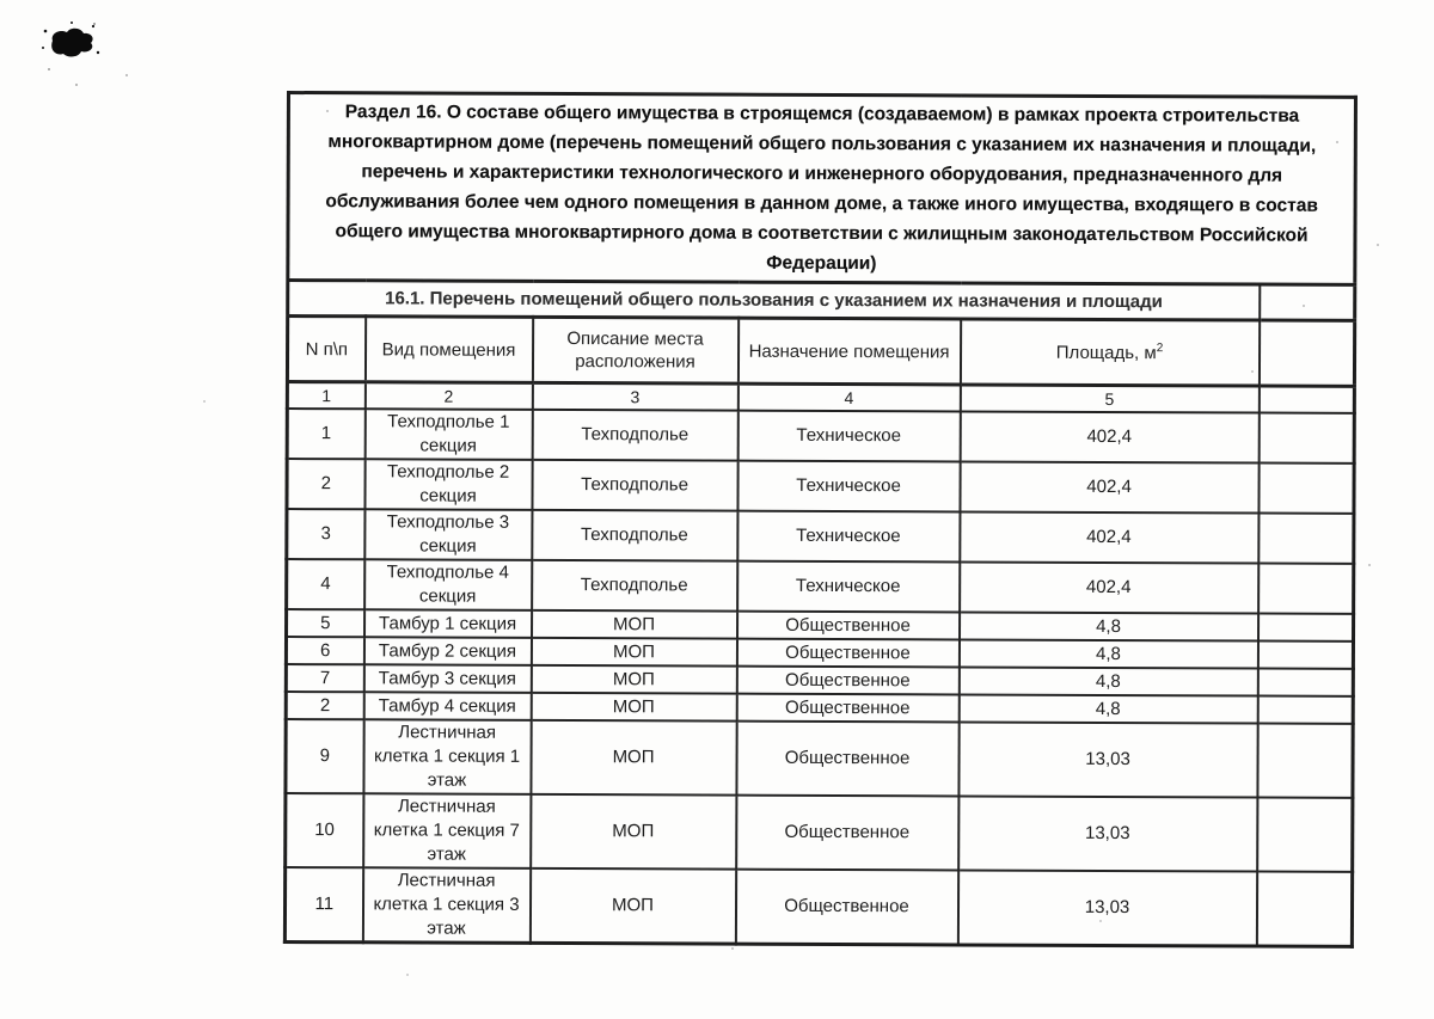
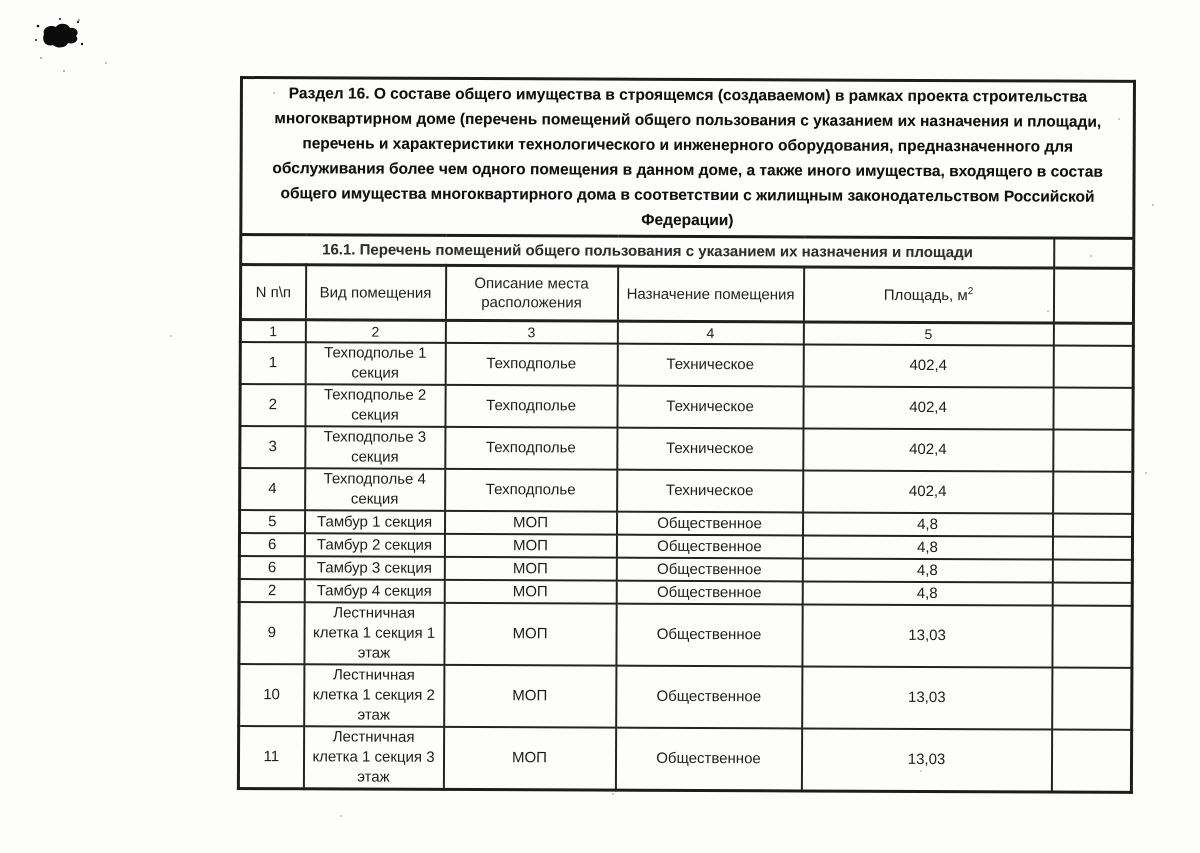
  Раздел 16. О составе общего имущества в строящемся (создаваемом) в рамках проекта строительства многоквартирном доме (перечень помещений общего пользования с указанием их назначения и площади, перечень и характеристики технологического и инженерного оборудования, предназначенного для обслуживания более чем одного помещения в данном доме, а также иного имущества, входящего в состав общего имущества многоквартирного дома в соответствии с жилищным законодательством Российской Федерации)
  16.1. Перечень помещений общего пользования с указанием их назначения и площади
  N п\п	Вид помещения	Описание места расположения	Назначение помещения	Площадь, м2
  1	2	3	4	5
  1	Техподполье 1 секция	Техподполье	Техническое	402,4
  2	Техподполье 2 секция	Техподполье	Техническое	402,4
  3	Техподполье 3 секция	Техподполье	Техническое	402,4
  4	Техподполье 4 секция	Техподполье	Техническое	402,4
  5	Тамбур 1 секция	МОП	Общественное	4,8
  6	Тамбур 2 секция	МОП	Общественное	4,8
- 7	Тамбур 3 секция	МОП	Общественное	4,8
+ 6	Тамбур 3 секция	МОП	Общественное	4,8
  2	Тамбур 4 секция	МОП	Общественное	4,8
  9	Лестничная клетка 1 секция 1 этаж	МОП	Общественное	13,03
- 10	Лестничная клетка 1 секция 7 этаж	МОП	Общественное	13,03
+ 10	Лестничная клетка 1 секция 2 этаж	МОП	Общественное	13,03
  11	Лестничная клетка 1 секция 3 этаж	МОП	Общественное	13,03
